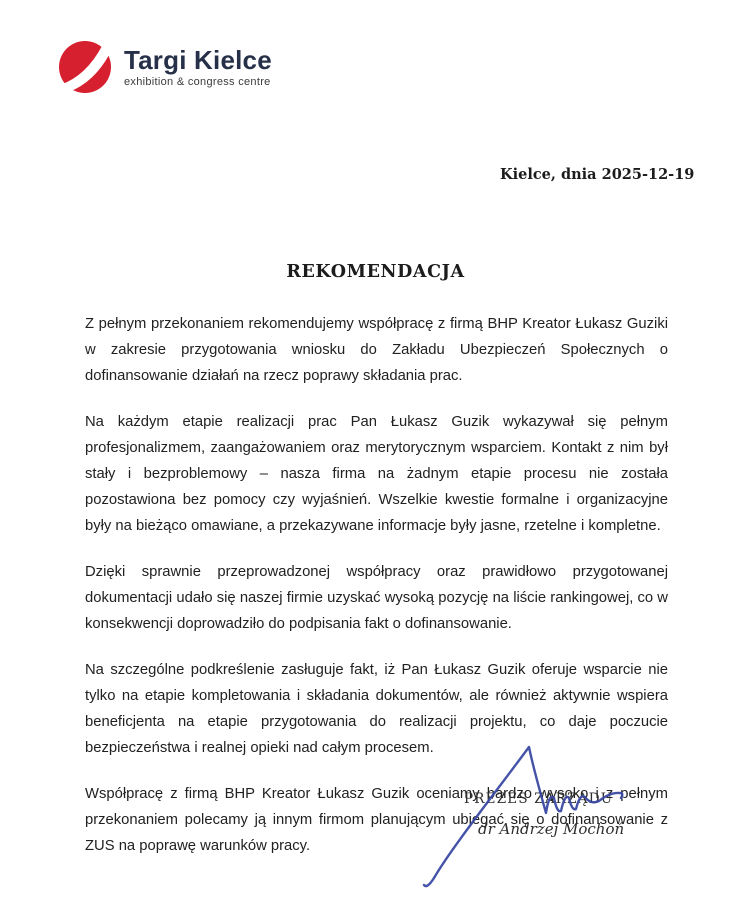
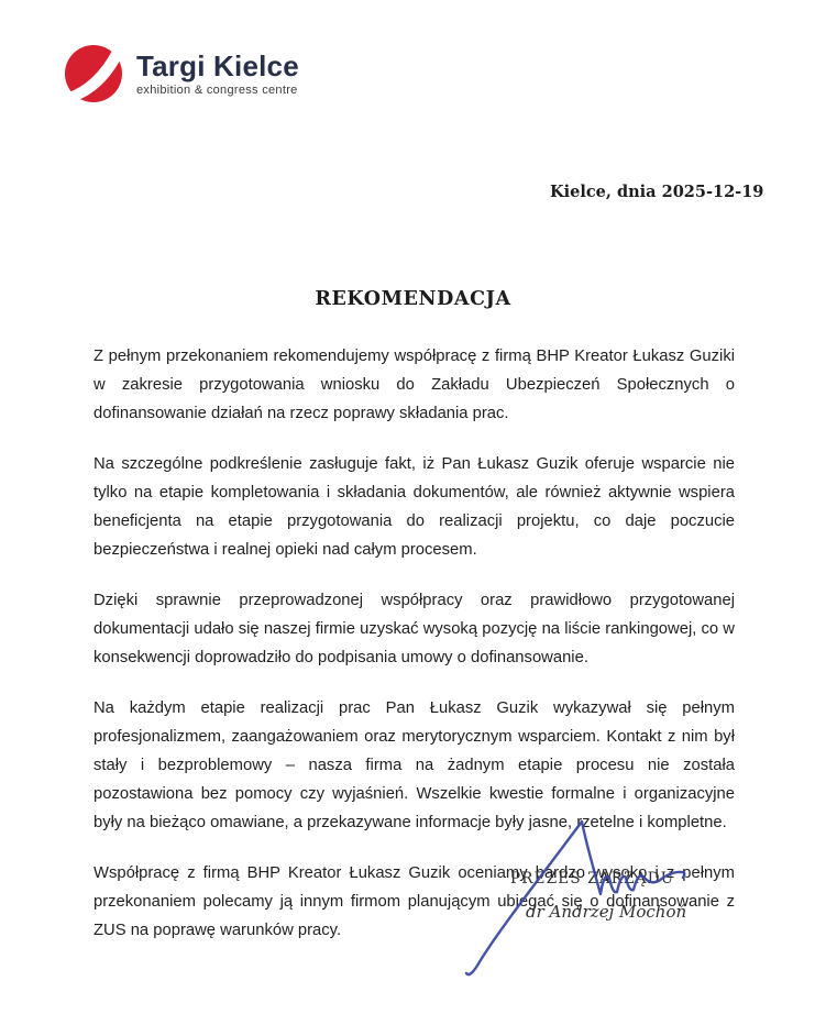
  Targi Kielce
  exhibition & congress centre
  Kielce, dnia 2025-12-19
  REKOMENDACJA
  Z pełnym przekonaniem rekomendujemy współpracę z firmą BHP Kreator Łukasz Guziki w zakresie przygotowania wniosku do Zakładu Ubezpieczeń Społecznych o dofinansowanie działań na rzecz poprawy składania prac.
- Na każdym etapie realizacji prac Pan Łukasz Guzik wykazywał się pełnym profesjonalizmem, zaangażowaniem oraz merytorycznym wsparciem. Kontakt z nim był stały i bezproblemowy – nasza firma na żadnym etapie procesu nie została pozostawiona bez pomocy czy wyjaśnień. Wszelkie kwestie formalne i organizacyjne były na bieżąco omawiane, a przekazywane informacje były jasne, rzetelne i kompletne.
+ Na szczególne podkreślenie zasługuje fakt, iż Pan Łukasz Guzik oferuje wsparcie nie tylko na etapie kompletowania i składania dokumentów, ale również aktywnie wspiera beneficjenta na etapie przygotowania do realizacji projektu, co daje poczucie bezpieczeństwa i realnej opieki nad całym procesem.
- Dzięki sprawnie przeprowadzonej współpracy oraz prawidłowo przygotowanej dokumentacji udało się naszej firmie uzyskać wysoką pozycję na liście rankingowej, co w konsekwencji doprowadziło do podpisania fakt o dofinansowanie.
+ Dzięki sprawnie przeprowadzonej współpracy oraz prawidłowo przygotowanej dokumentacji udało się naszej firmie uzyskać wysoką pozycję na liście rankingowej, co w konsekwencji doprowadziło do podpisania umowy o dofinansowanie.
- Na szczególne podkreślenie zasługuje fakt, iż Pan Łukasz Guzik oferuje wsparcie nie tylko na etapie kompletowania i składania dokumentów, ale również aktywnie wspiera beneficjenta na etapie przygotowania do realizacji projektu, co daje poczucie bezpieczeństwa i realnej opieki nad całym procesem.
+ Na każdym etapie realizacji prac Pan Łukasz Guzik wykazywał się pełnym profesjonalizmem, zaangażowaniem oraz merytorycznym wsparciem. Kontakt z nim był stały i bezproblemowy – nasza firma na żadnym etapie procesu nie została pozostawiona bez pomocy czy wyjaśnień. Wszelkie kwestie formalne i organizacyjne były na bieżąco omawiane, a przekazywane informacje były jasne, rzetelne i kompletne.
  Współpracę z firmą BHP Kreator Łukasz Guzik oceniamy bardzo wysoko i pełnym przekonaniem polecamy ją innym firmom planującym ubiegać się o dofinansowanie z ZUS na poprawę warunków pracy.
  PRZES ZRZĄDU
  dr Andrzej Mochoń
